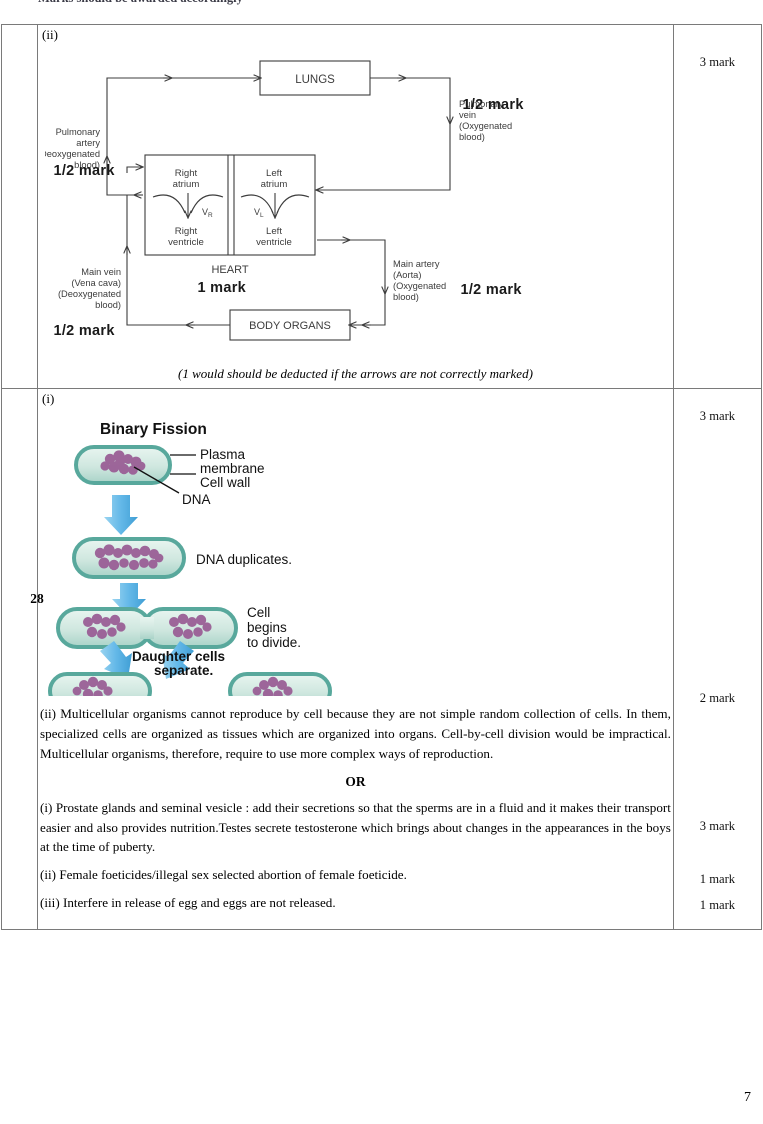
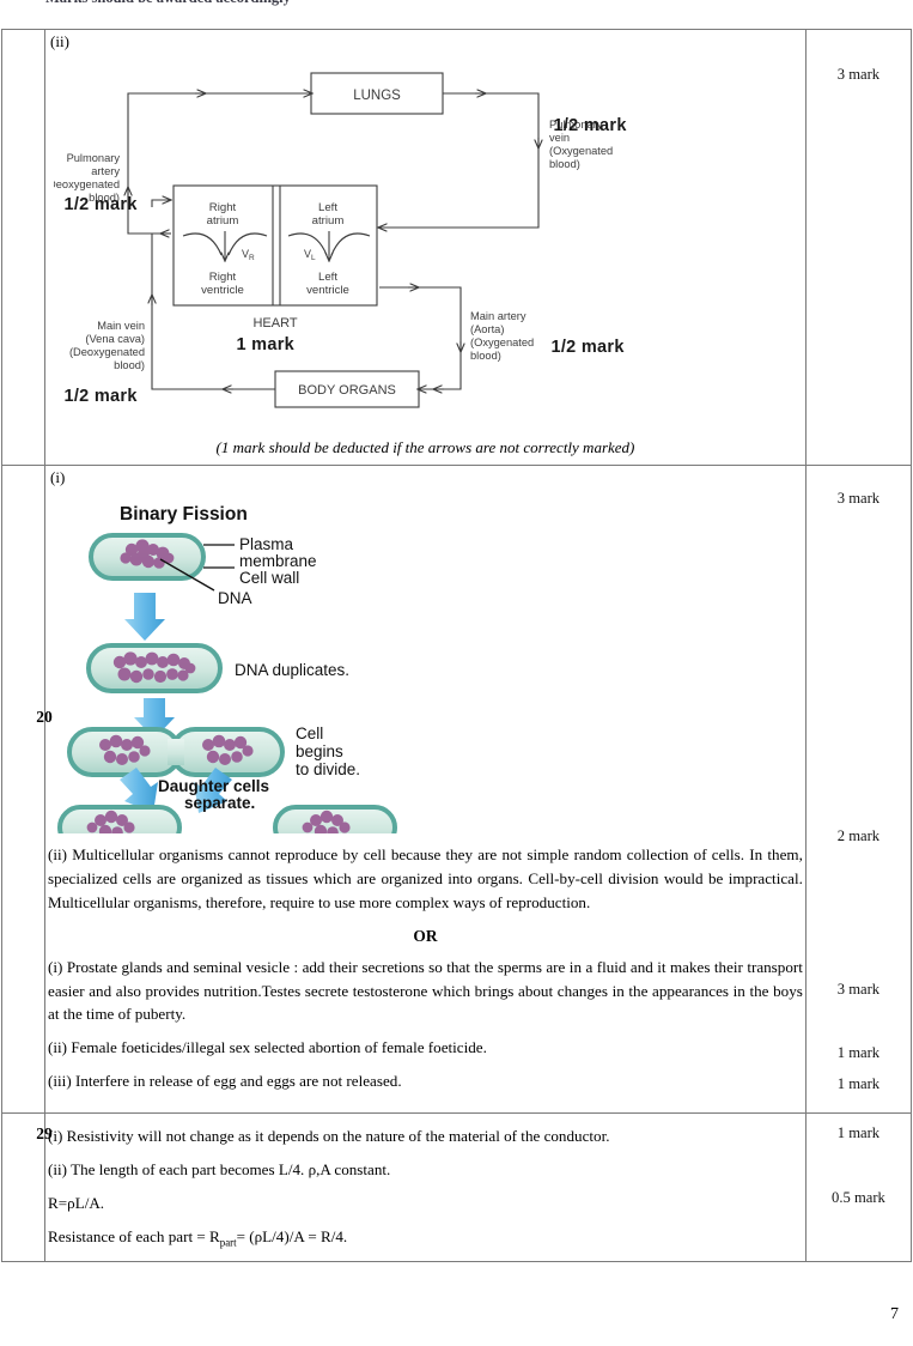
- 	(ii) LUNGS BODY ORGANS HEART Right atrium Left atrium Right ventricle Left ventricle V V Pulmonary artery eoxygenated blood) Pulmonary vein (Oxygenated blood) Main vein (Vena cava) (Deoxygenated blood) Main artery (Aorta) (Oxygenated blood) 1/2 mark 1/2 mark 1 mark 1/2 mark 1/2 mark (1 would should be deducted if the arrows are not correctly marked)	3 mark
+ 	(ii) LUNGS BODY ORGANS HEART Right atrium Left atrium Right ventricle Left ventricle V V Pulmonary artery eoxygenated blood) Pulmonary vein (Oxygenated blood) Main vein (Vena cava) (Deoxygenated blood) Main artery (Aorta) (Oxygenated blood) 1/2 mark 1/2 mark 1 mark 1/2 mark 1/2 mark (1 mark should be deducted if the arrows are not correctly marked)	3 mark
- 28	(i) Binary Fission Plasma membrane Cell wall DNA DNA duplicates. Cell begins to divide. Daughter cells separate. (ii) Multicellular organisms cannot reproduce by cell because they are not simple random collection of cells. In them, specialized cells are organized as tissues which are organized into organs. Cell-by-cell division would be impractical. Multicellular organisms, therefore, require to use more complex ways of reproduction. OR (i) Prostate glands and seminal vesicle : add their secretions so that the sperms are in a fluid and it makes their transport easier and also provides nutrition.Testes secrete testosterone which brings about changes in the appearances in the boys at the time of puberty. (ii) Female foeticides/illegal sex selected abortion of female foeticide. (iii) Interfere in release of egg and eggs are not released.	3 mark 2 mark 3 mark 1 mark 1 mark
+ 20	(i) Binary Fission Plasma membrane Cell wall DNA DNA duplicates. Cell begins to divide. Daughter cells separate. (ii) Multicellular organisms cannot reproduce by cell because they are not simple random collection of cells. In them, specialized cells are organized as tissues which are organized into organs. Cell-by-cell division would be impractical. Multicellular organisms, therefore, require to use more complex ways of reproduction. OR (i) Prostate glands and seminal vesicle : add their secretions so that the sperms are in a fluid and it makes their transport easier and also provides nutrition.Testes secrete testosterone which brings about changes in the appearances in the boys at the time of puberty. (ii) Female foeticides/illegal sex selected abortion of female foeticide. (iii) Interfere in release of egg and eggs are not released.	3 mark 2 mark 3 mark 1 mark 1 mark
+ 29	(i) Resistivity will not change as it depends on the nature of the material of the conductor. (ii) The length of each part becomes L/4. ρ,A constant. R=ρL/A. Resistance of each part = Rpart= (ρL/4)/A = R/4.	1 mark 0.5 mark
  7
